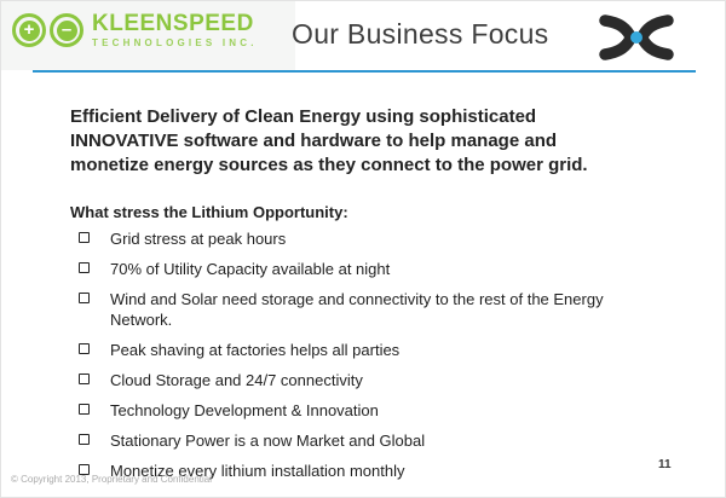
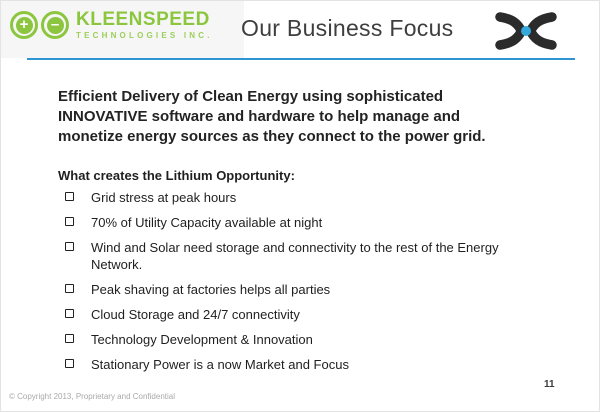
  +
  –
  KLEENSPEED
  TECHNOLOGIES INC.
  Our Business Focus
  Efficient Delivery of Clean Energy using sophisticated
  INNOVATIVE software and hardware to help manage and
  monetize energy sources as they connect to the power grid.
- What stress the Lithium Opportunity:
+ What creates the Lithium Opportunity:
  Grid stress at peak hours
  70% of Utility Capacity available at night
  Wind and Solar need storage and connectivity to the rest of the Energy Network.
  Peak shaving at factories helps all parties
  Cloud Storage and 24/7 connectivity
  Technology Development & Innovation
- Stationary Power is a now Market and Global
+ Stationary Power is a now Market and Focus
- Monetize every lithium installation monthly
  © Copyright 2013, Proprietary and Confidential
  11
